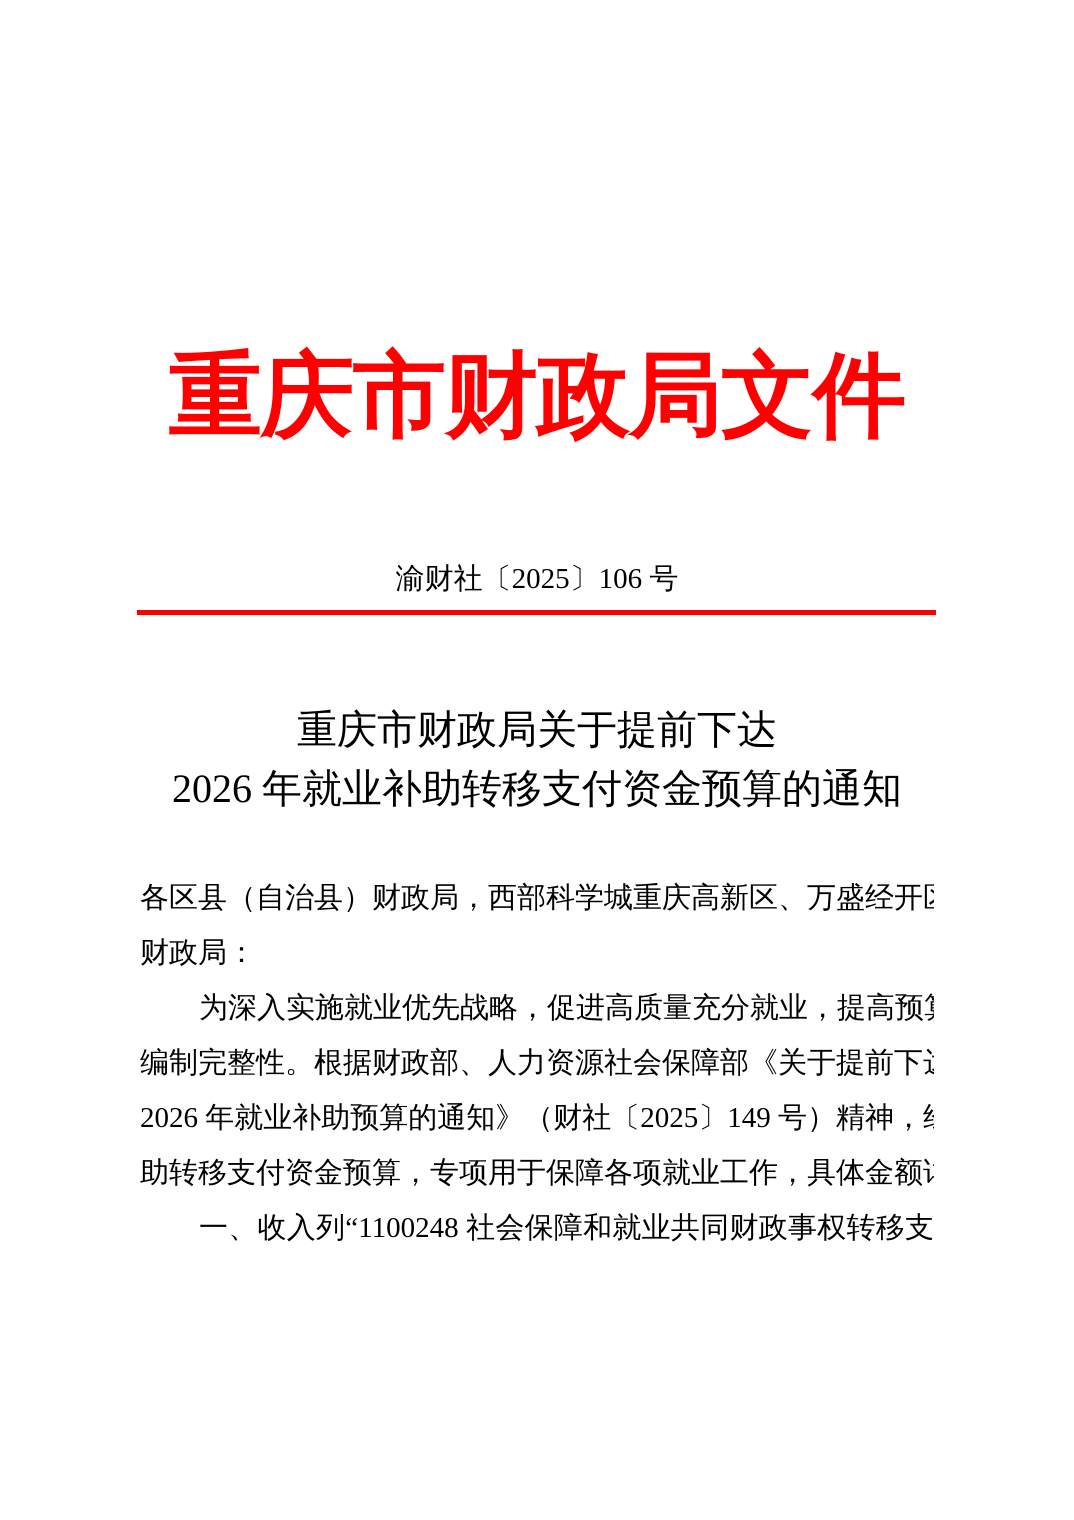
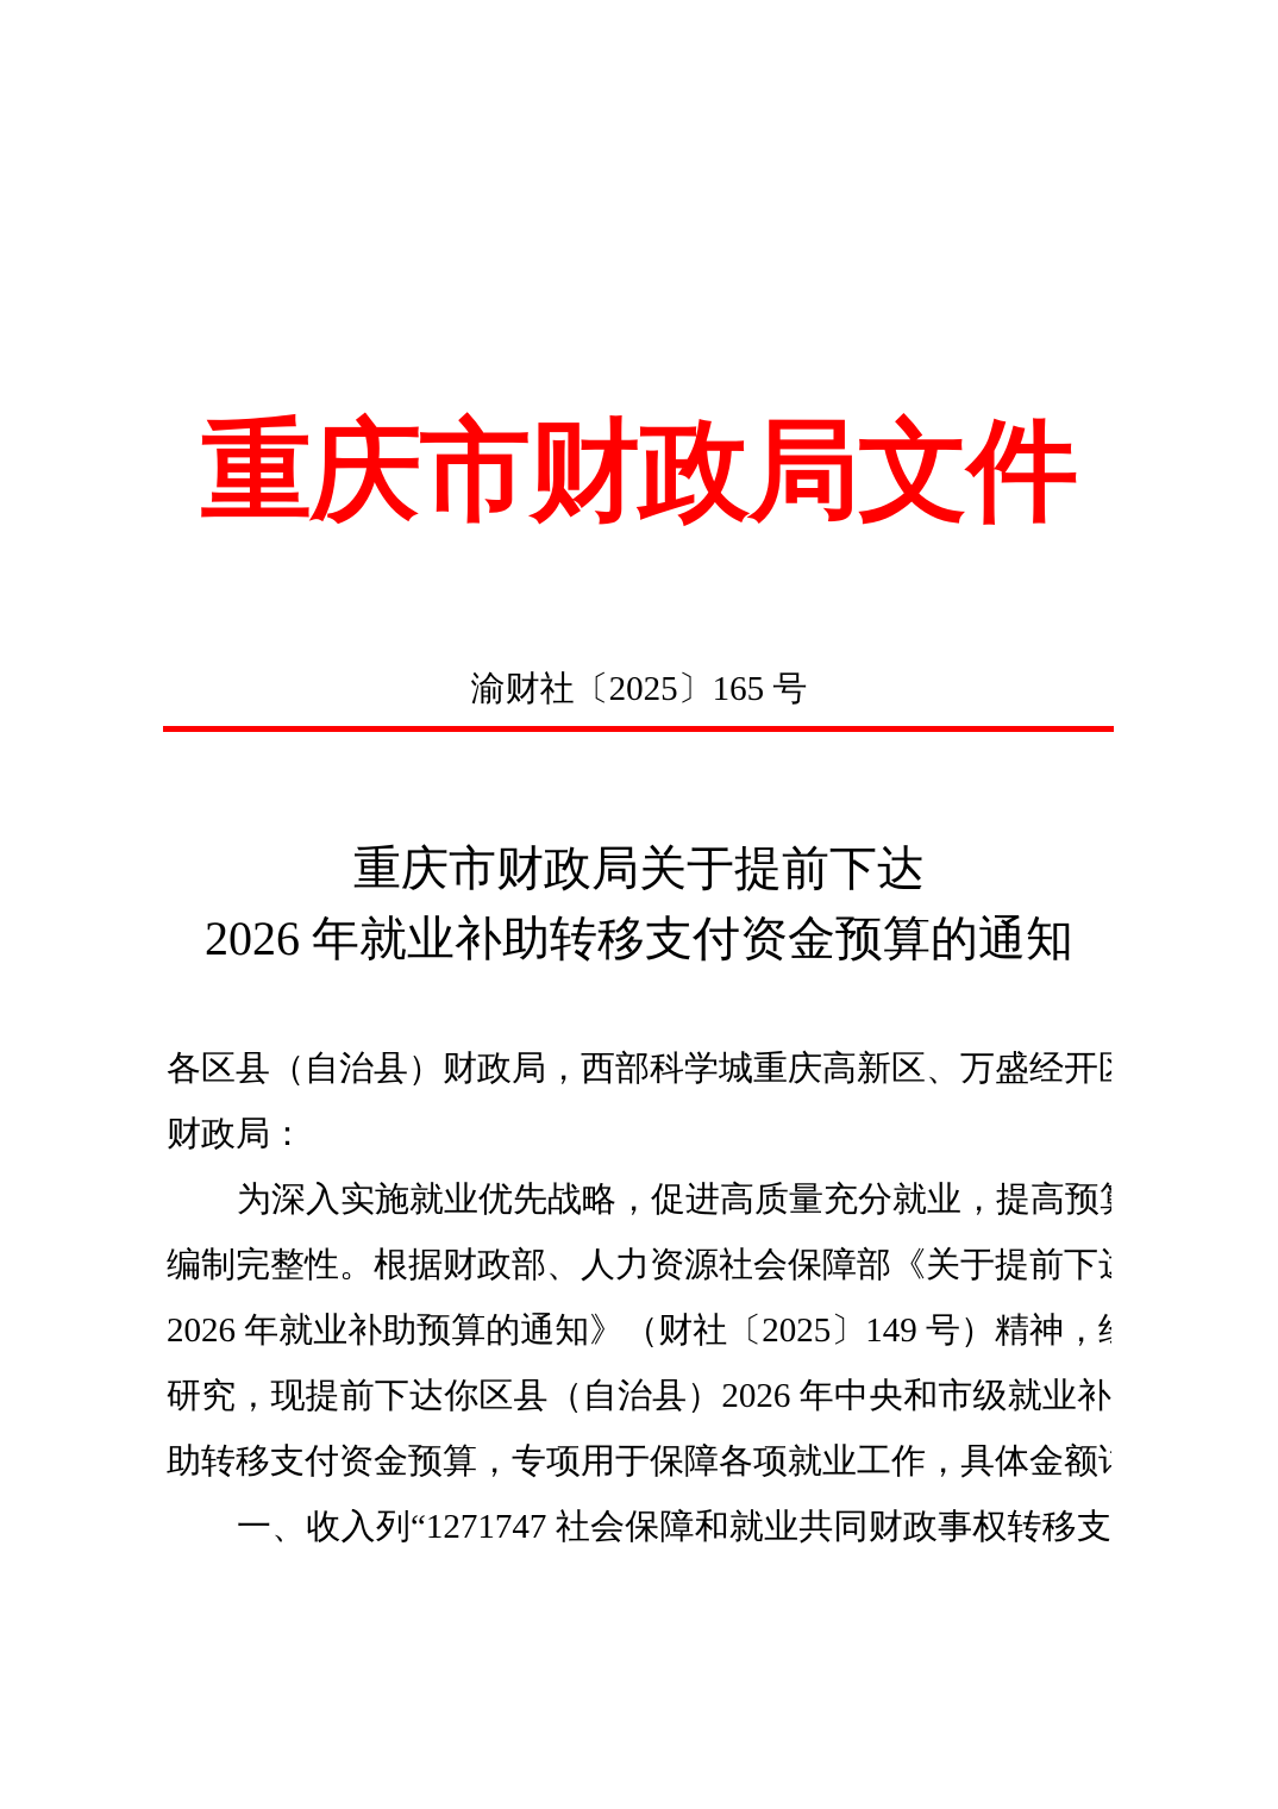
  重庆市财政局文件
- 渝财社〔2025〕106 号
+ 渝财社〔2025〕165 号
  重庆市财政局关于提前下达
  2026 年就业补助转移支付资金预算的通知
  各区县（自治县）财政局，西部科学城重庆高新区、万盛经开
  财政局：
  为深入实施就业优先战略，促进高质量充分就业，提高预
  编制完整性。根据财政部、人力资源社会保障部《关于提前下
  2026 年就业补助预算的通知》（财社〔2025〕149 号）精神，
+ 研究，现提前下达你区县（自治县）2026 年中央和市级就业补
  助转移支付资金预算，专项用于保障各项就业工作，具体金额
- 一、收入列“1100248 社会保障和就业共同财政事权转移支
+ 一、收入列“1271747 社会保障和就业共同财政事权转移支
